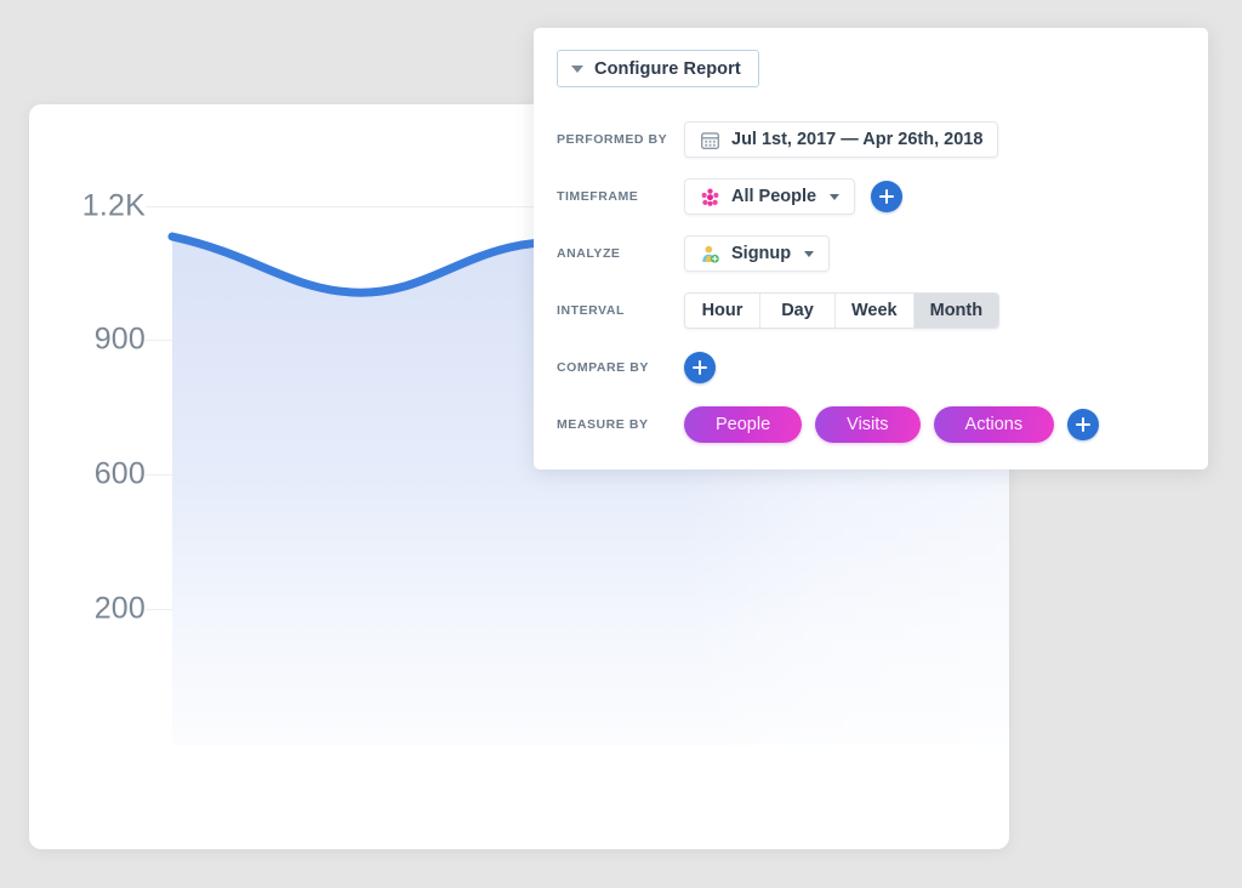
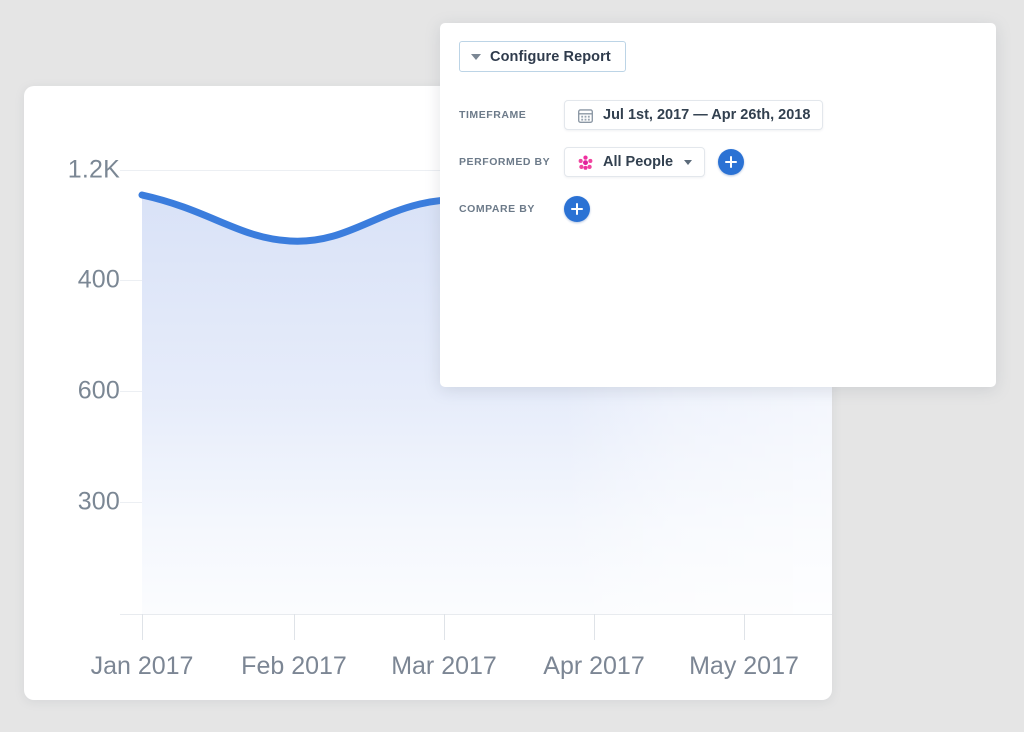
  1.2K
- 900
+ 400
  600
- 200
+ 300
+ Jan 2017
+ Feb 2017
+ Mar 2017
+ Apr 2017
+ May 2017
  Configure Report
- PERFORMED BY
+ TIMEFRAME
  Jul 1st, 2017 — Apr 26th, 2018
- TIMEFRAME
+ PERFORMED BY
  All People
- ANALYZE
- Signup
- INTERVAL
- Hour
- Day
- Week
- Month
  COMPARE BY
- MEASURE BY
- People
- Visits
- Actions
